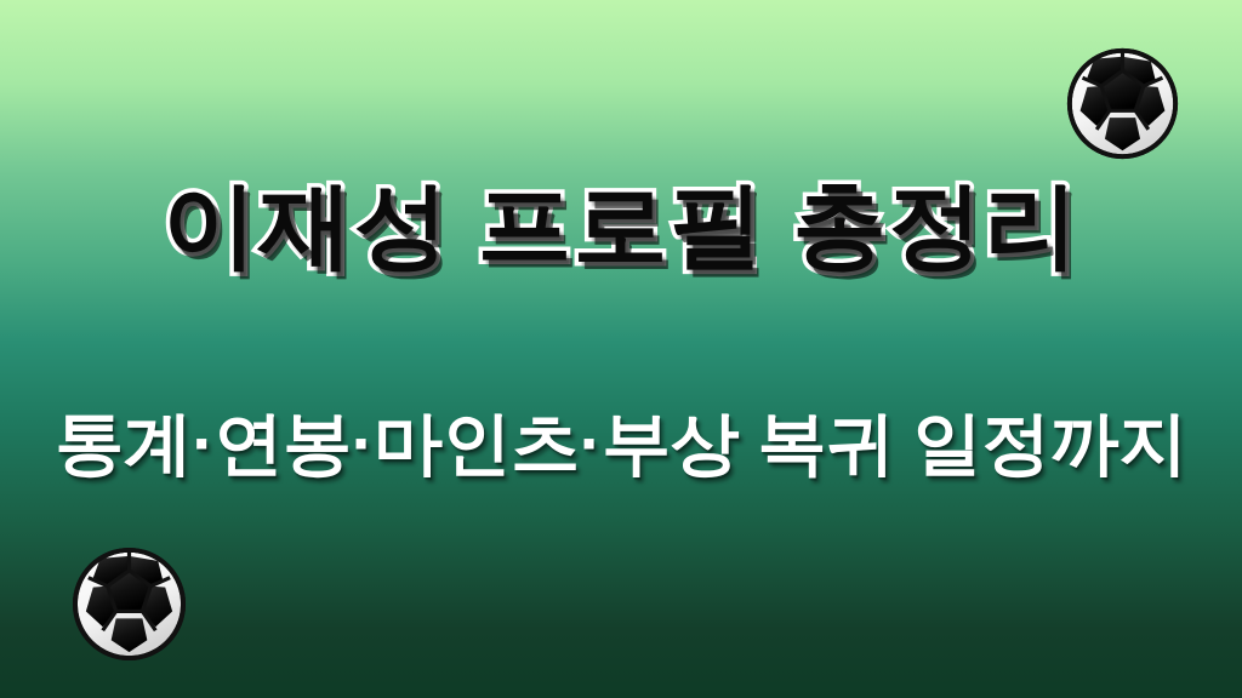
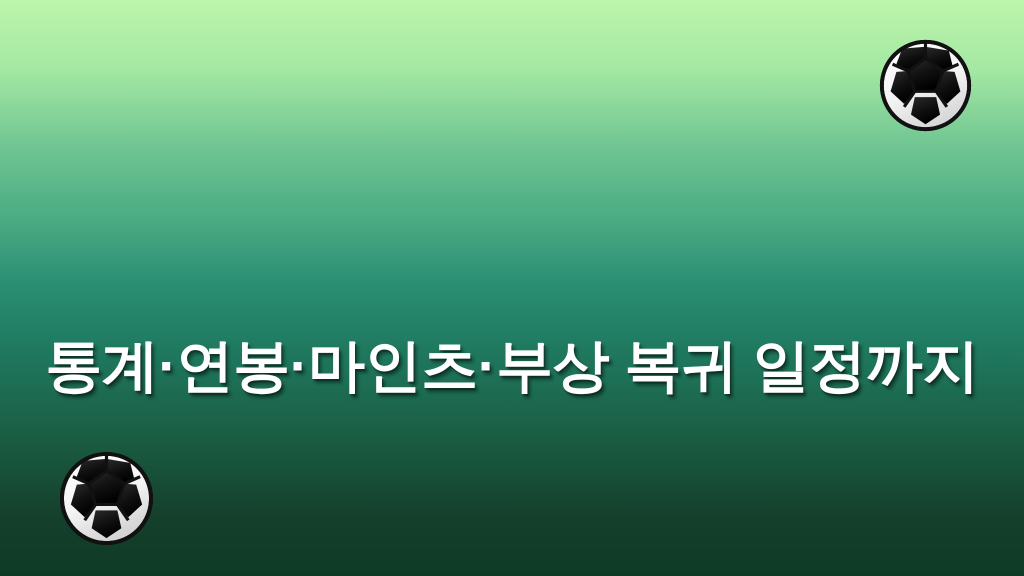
- 이재성 프로필 총정리
  통계·연봉·마인츠·부상 복귀 일정까지
